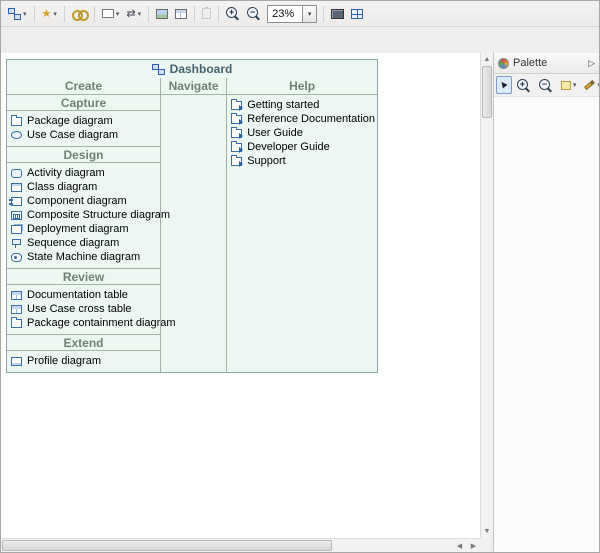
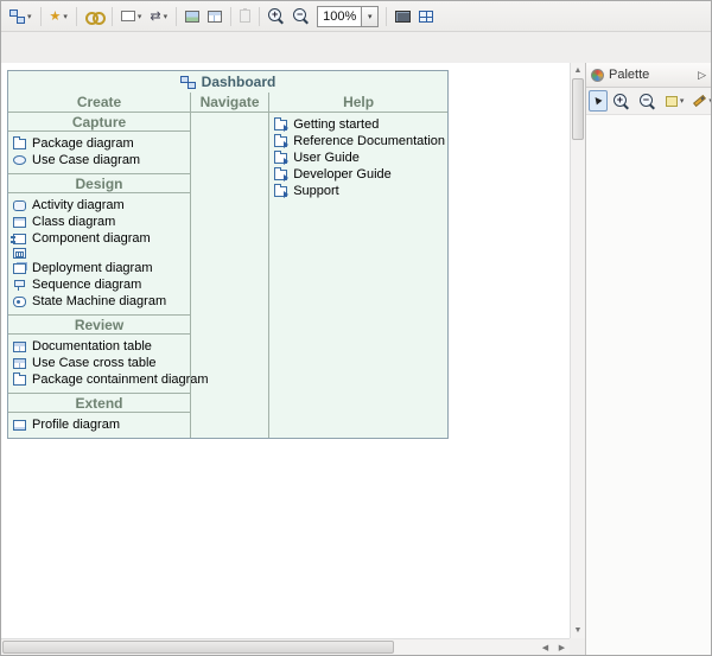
  ★
  ⇄
- 23%
+ 100%
  Dashboard
  Create
  Capture
  Package diagram
  Use Case diagram
  Design
  Activity diagram
  Class diagram
  Component diagram
- Composite Structure diagram
  Deployment diagram
  Sequence diagram
  State Machine diagram
  Review
  Documentation table
  Use Case cross table
  Package containment diagram
  Extend
  Profile diagram
  Navigate
  Help
  Getting started
  Reference Documentation
  User Guide
  Developer Guide
  Support
  Palette
  ▷
